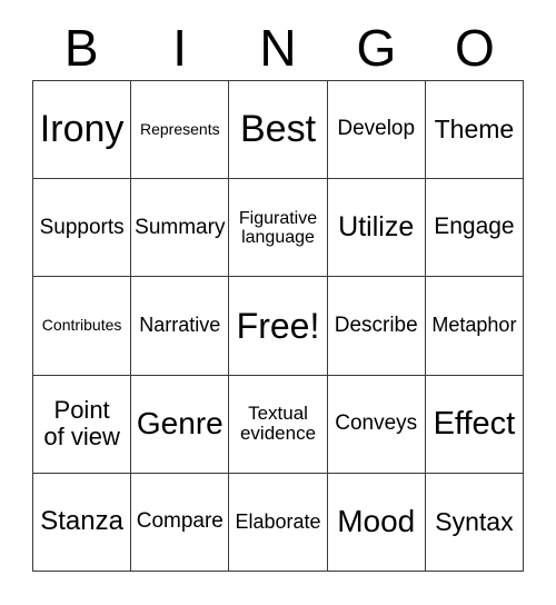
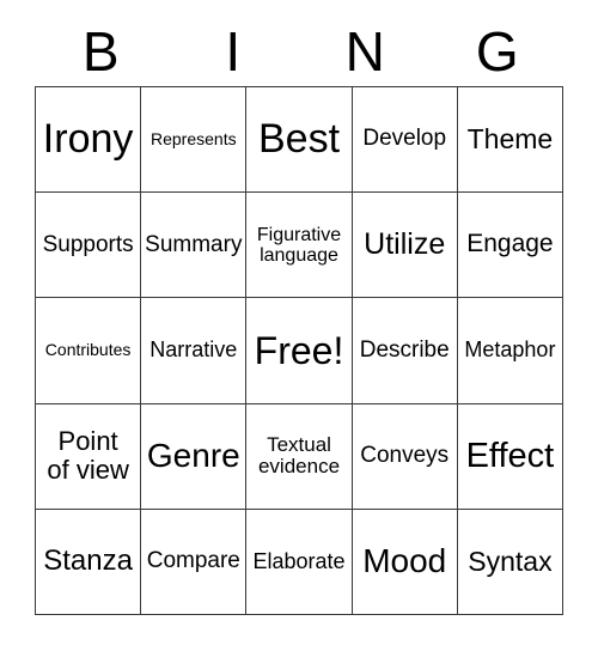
  B
  I
  N
  G
- O
  Irony
  Represents
  Best
  Develop
  Theme
  Supports
  Summary
  Figurative
  language
  Utilize
  Engage
  Contributes
  Narrative
  Free!
  Describe
  Metaphor
  Point
  of view
  Genre
  Textual
  evidence
  Conveys
  Effect
  Stanza
  Compare
  Elaborate
  Mood
  Syntax
